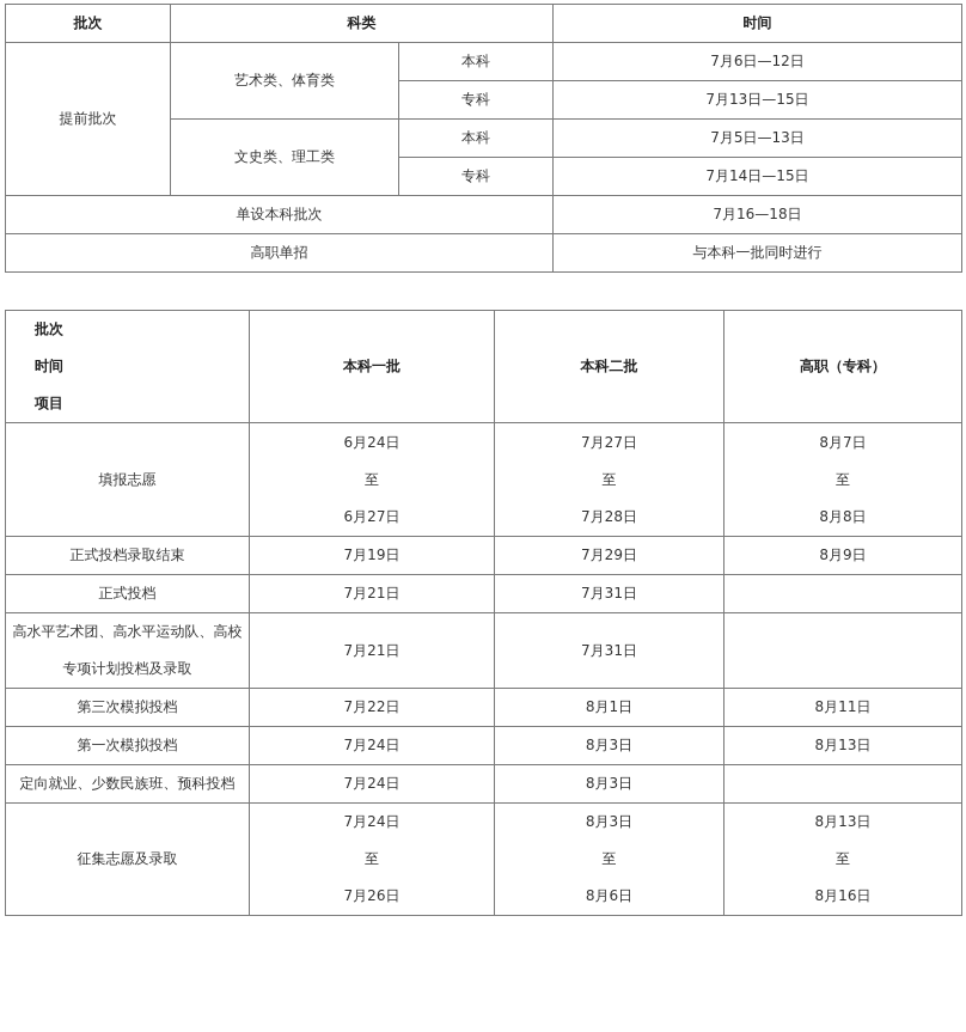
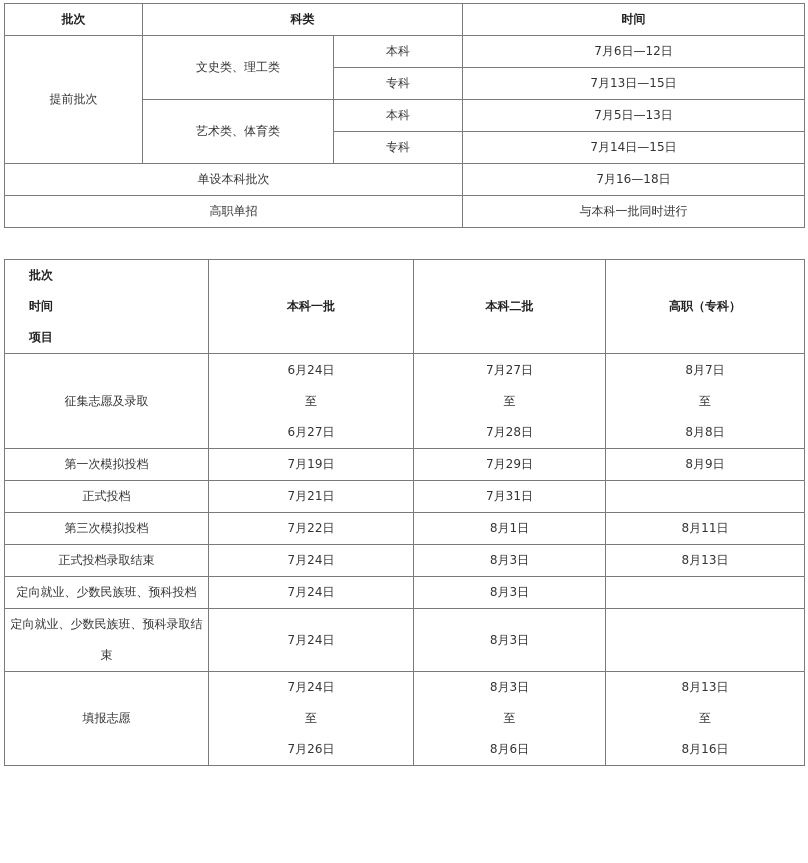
  批次	科类	时间
- 提前批次	艺术类、体育类	本科	7月6日—12日
+ 提前批次	文史类、理工类	本科	7月6日—12日
  专科	7月13日—15日
- 文史类、理工类	本科	7月5日—13日
+ 艺术类、体育类	本科	7月5日—13日
  专科	7月14日—15日
  单设本科批次	7月16—18日
  高职单招	与本科一批同时进行
  批次 时间 项目	本科一批	本科二批	高职（专科）
- 填报志愿	6月24日 至 6月27日	7月27日 至 7月28日	8月7日 至 8月8日
+ 征集志愿及录取	6月24日 至 6月27日	7月27日 至 7月28日	8月7日 至 8月8日
- 正式投档录取结束	7月19日	7月29日	8月9日
+ 第一次模拟投档	7月19日	7月29日	8月9日
  正式投档	7月21日	7月31日
- 高水平艺术团、高水平运动队、高校专项计划投档及录取	7月21日	7月31日
  第三次模拟投档	7月22日	8月1日	8月11日
- 第一次模拟投档	7月24日	8月3日	8月13日
+ 正式投档录取结束	7月24日	8月3日	8月13日
  定向就业、少数民族班、预科投档	7月24日	8月3日
+ 定向就业、少数民族班、预科录取结束	7月24日	8月3日
- 征集志愿及录取	7月24日 至 7月26日	8月3日 至 8月6日	8月13日 至 8月16日
+ 填报志愿	7月24日 至 7月26日	8月3日 至 8月6日	8月13日 至 8月16日
